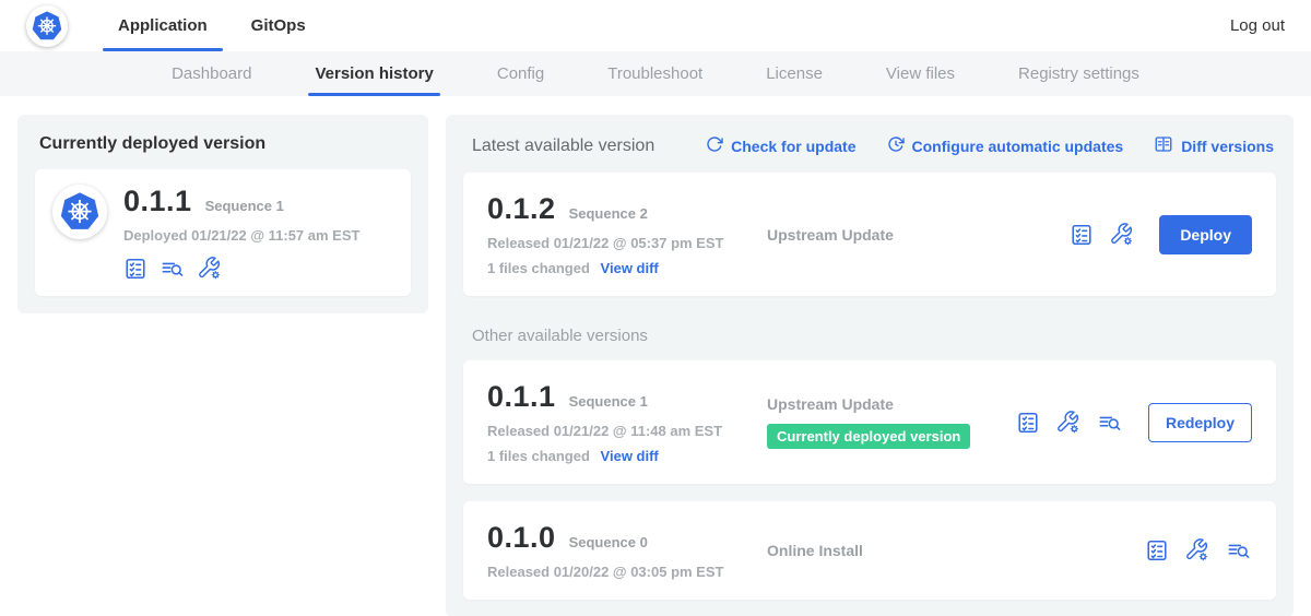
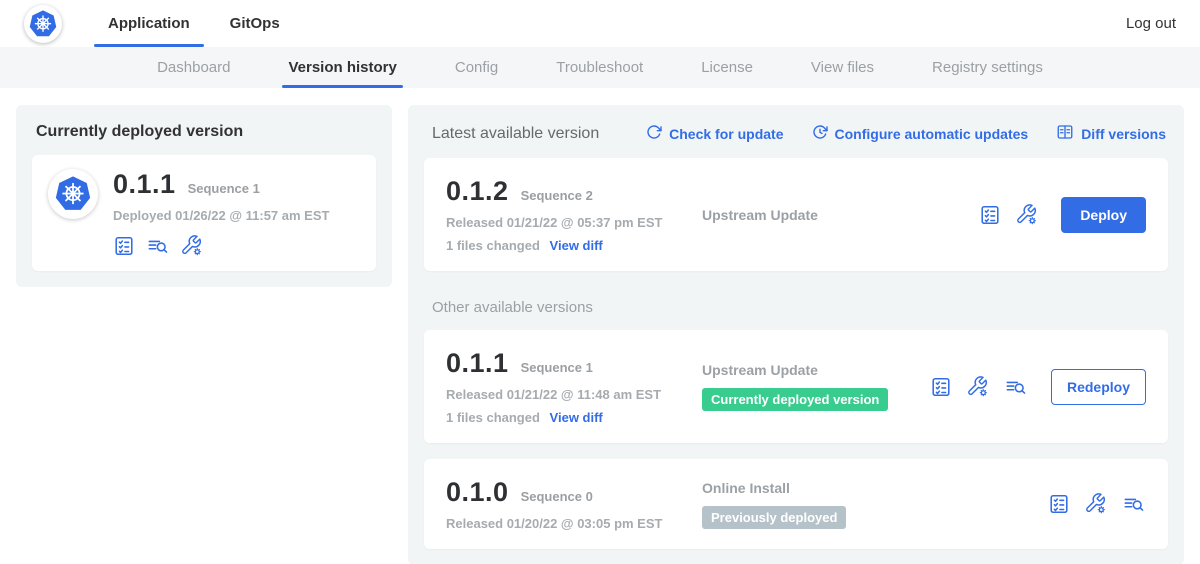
  Application
  GitOps
  Log out
  Dashboard
  Version history
  Config
  Troubleshoot
  License
  View files
  Registry settings
  Currently deployed version
  0.1.1
  Sequence 1
- Deployed 01/21/22 @ 11:57 am EST
+ Deployed 01/26/22 @ 11:57 am EST
  Latest available version
  Check for update
  Configure automatic updates
  Diff versions
  0.1.2
  Sequence 2
  Released 01/21/22 @ 05:37 pm EST
  1 files changed View diff
  Upstream Update
  Deploy
  Other available versions
  0.1.1
  Sequence 1
  Released 01/21/22 @ 11:48 am EST
  1 files changed View diff
  Upstream Update
  Currently deployed version
  Redeploy
  0.1.0
  Sequence 0
  Released 01/20/22 @ 03:05 pm EST
  Online Install
+ Previously deployed
